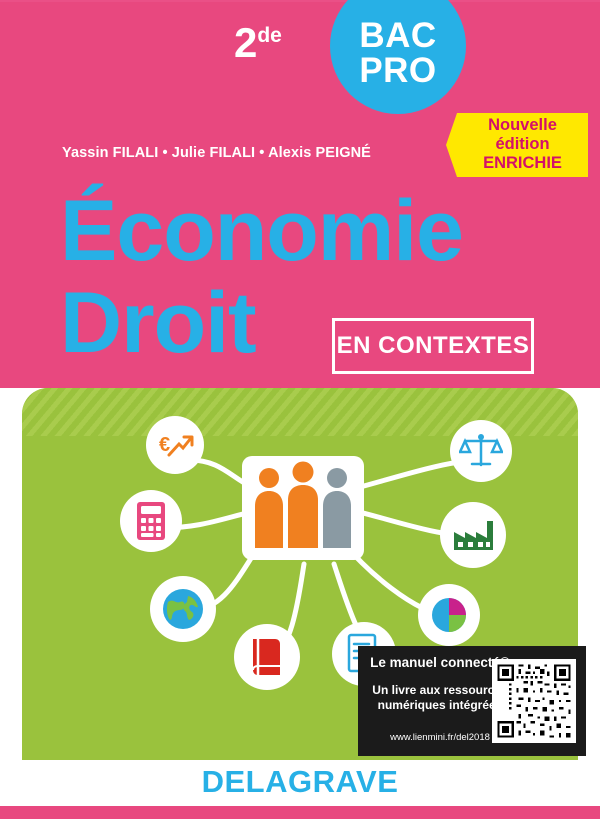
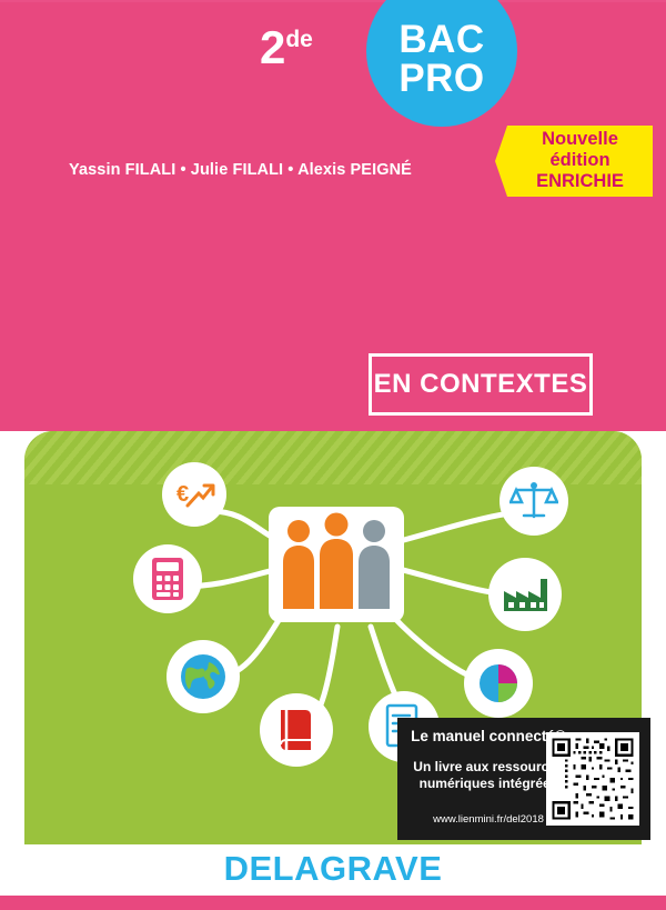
  2de
  BAC
  PRO
  Nouvelle
  édition
  ENRICHIE
  Yassin FILALI • Julie FILALI • Alexis PEIGNÉ
- Économie
- Droit
  EN CONTEXTES
  €
  Le manuel connect
  Un livre aux ressour
  numériques intégré
  www.lienmini.fr/del2018
  DELAGRAVE
